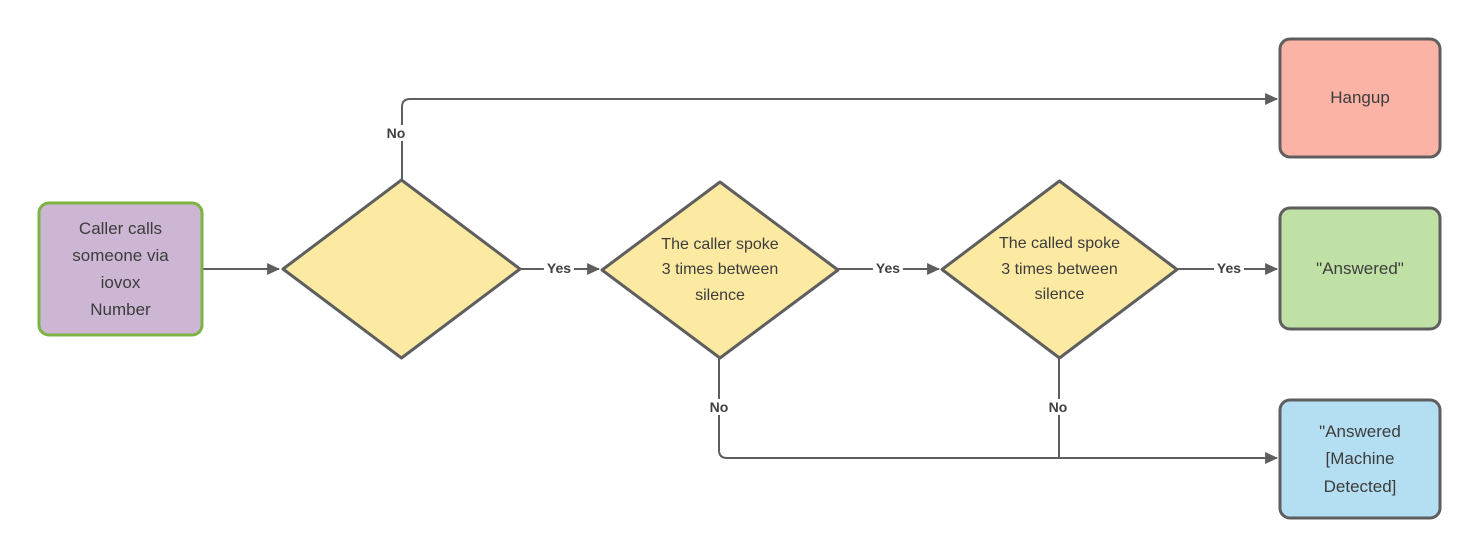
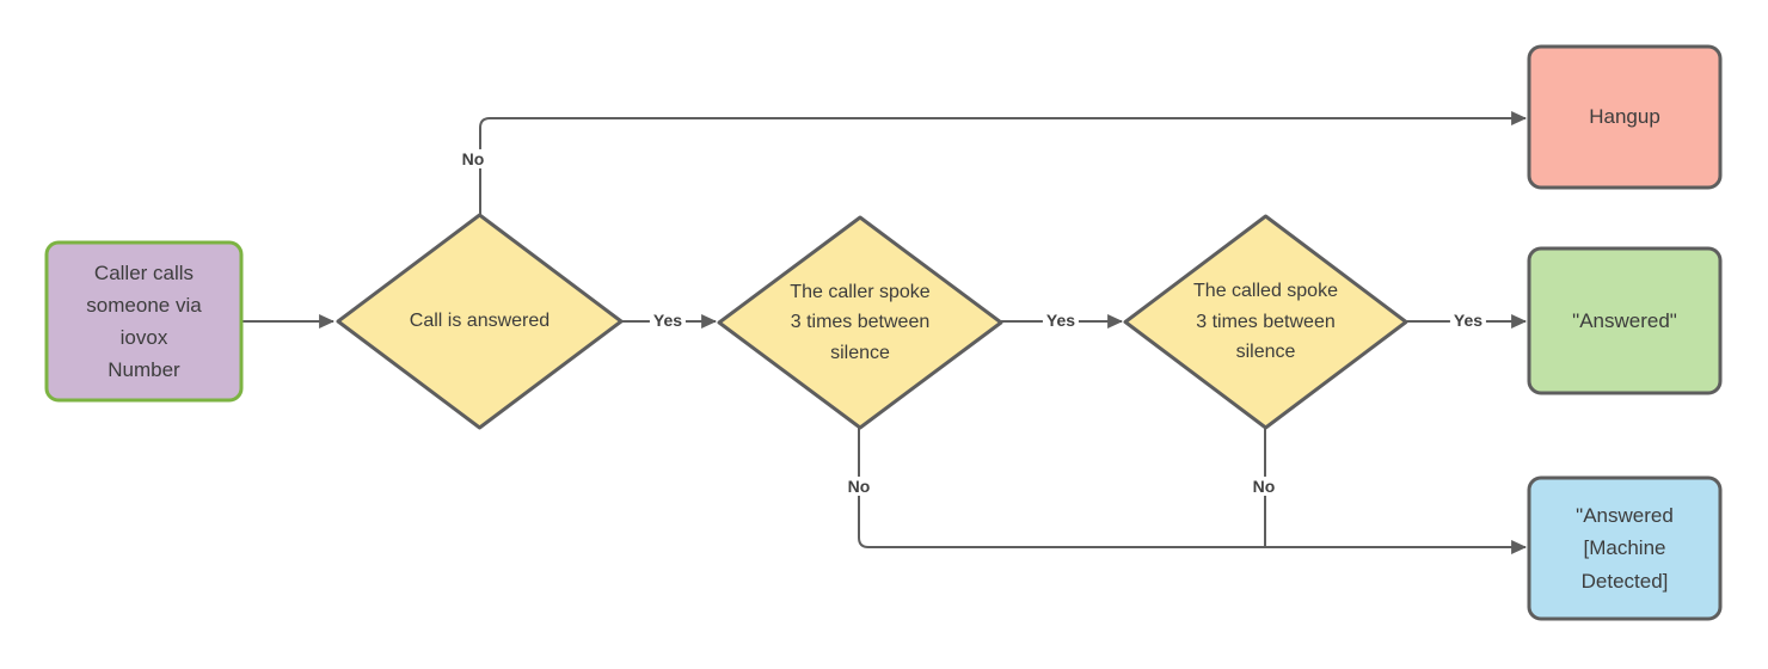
  Caller calls
  someone via
  iovox
  Number
+ Call is answered
  The caller spoke
  3 times between
  silence
  The called spoke
  3 times between
  silence
  Hangup
  "Answered"
  "Answered
  [Machine
  Detected]
  No
  Yes
  Yes
  Yes
  No
  No
